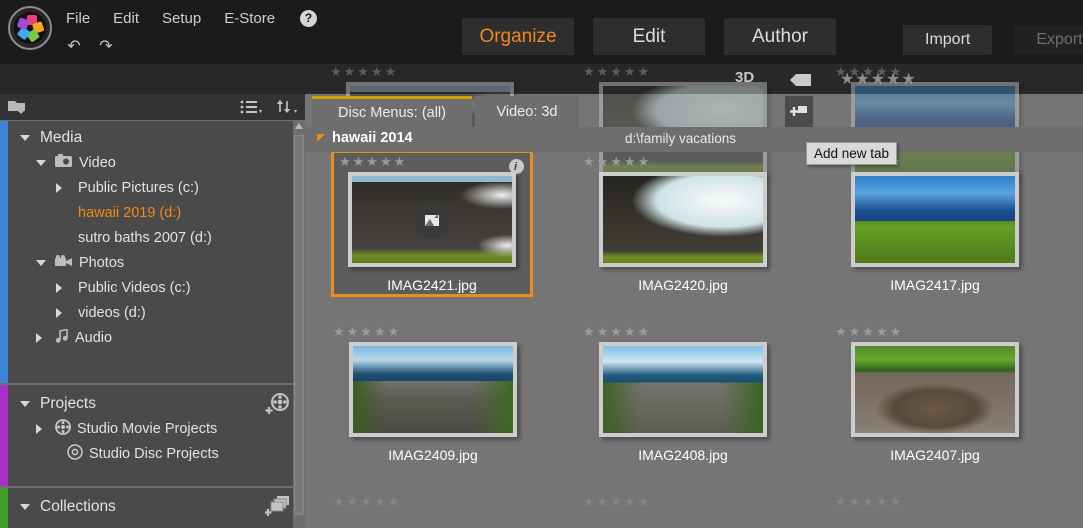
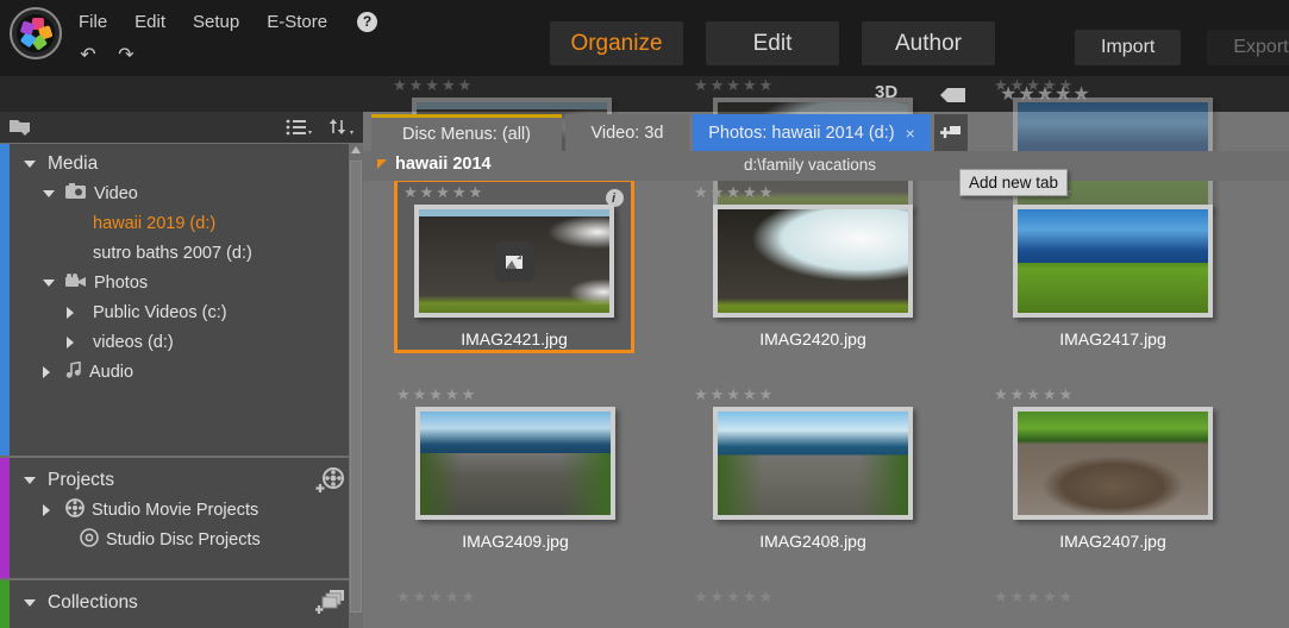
  File
  Edit
  Setup
  E-Store
  ?
  ↶
  ↷
  Organize
  Edit
  Author
  Import
  Export
  3D
  ★★★★★
  Media
  Video
- Public Pictures (c:)
  hawaii 2019 (d:)
  sutro baths 2007 (d:)
  Photos
  Public Videos (c:)
  videos (d:)
  Audio
  Projects
  Studio Movie Projects
  Studio Disc Projects
  Collections
  ★★★★★
  ★★★★★
  ★★★★★
  ★★★★★
  i
  IMAG2421.jpg
  ★★★★★
  IMAG2420.jpg
  IMAG2417.jpg
  ★★★★★
  IMAG2409.jpg
  ★★★★★
  IMAG2408.jpg
  ★★★★★
  IMAG2407.jpg
  hawaii 2014
  d:\family vacations
  Disc Menus: (all)
  Video: 3d
+ Photos: hawaii 2014 (d:)
+ ×
  Add new tab
